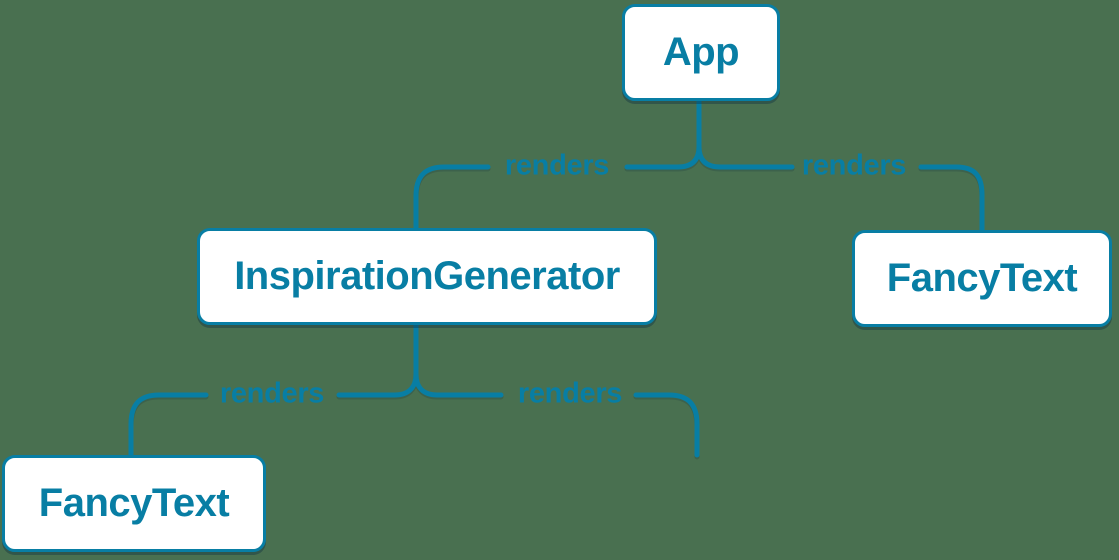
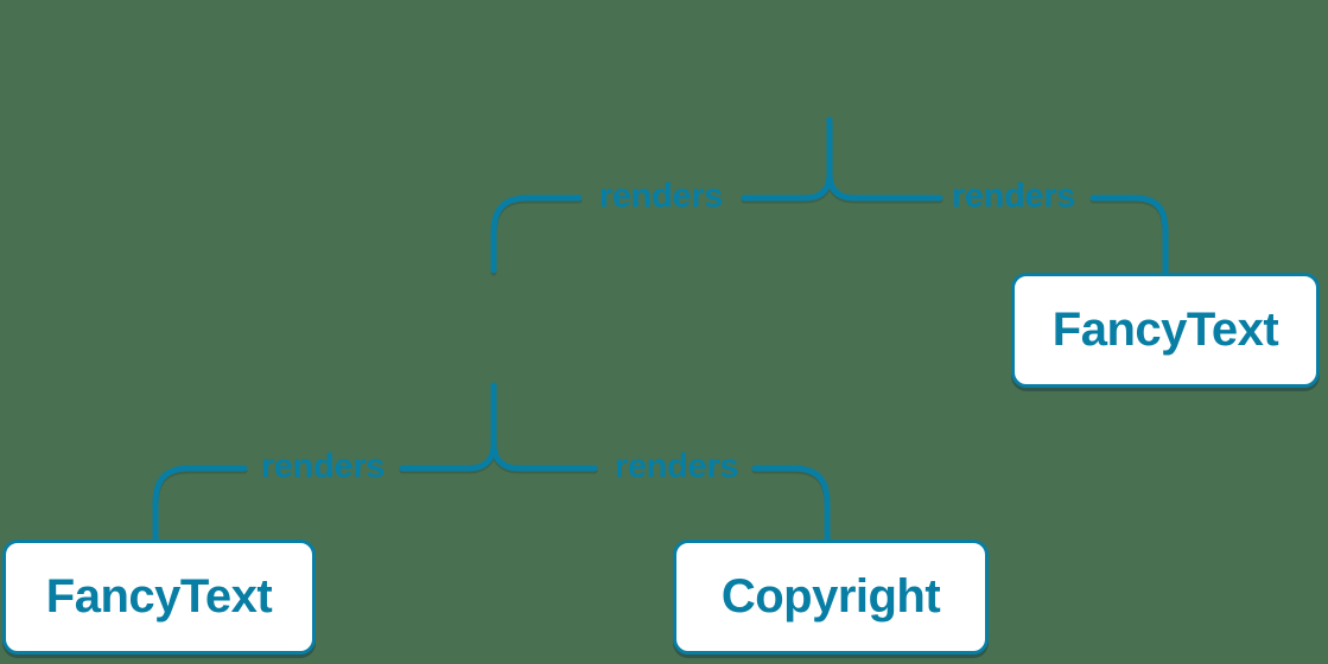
- App
- InspirationGenerator
  FancyText
  FancyText
+ Copyright
  renders
  renders
  renders
  renders
